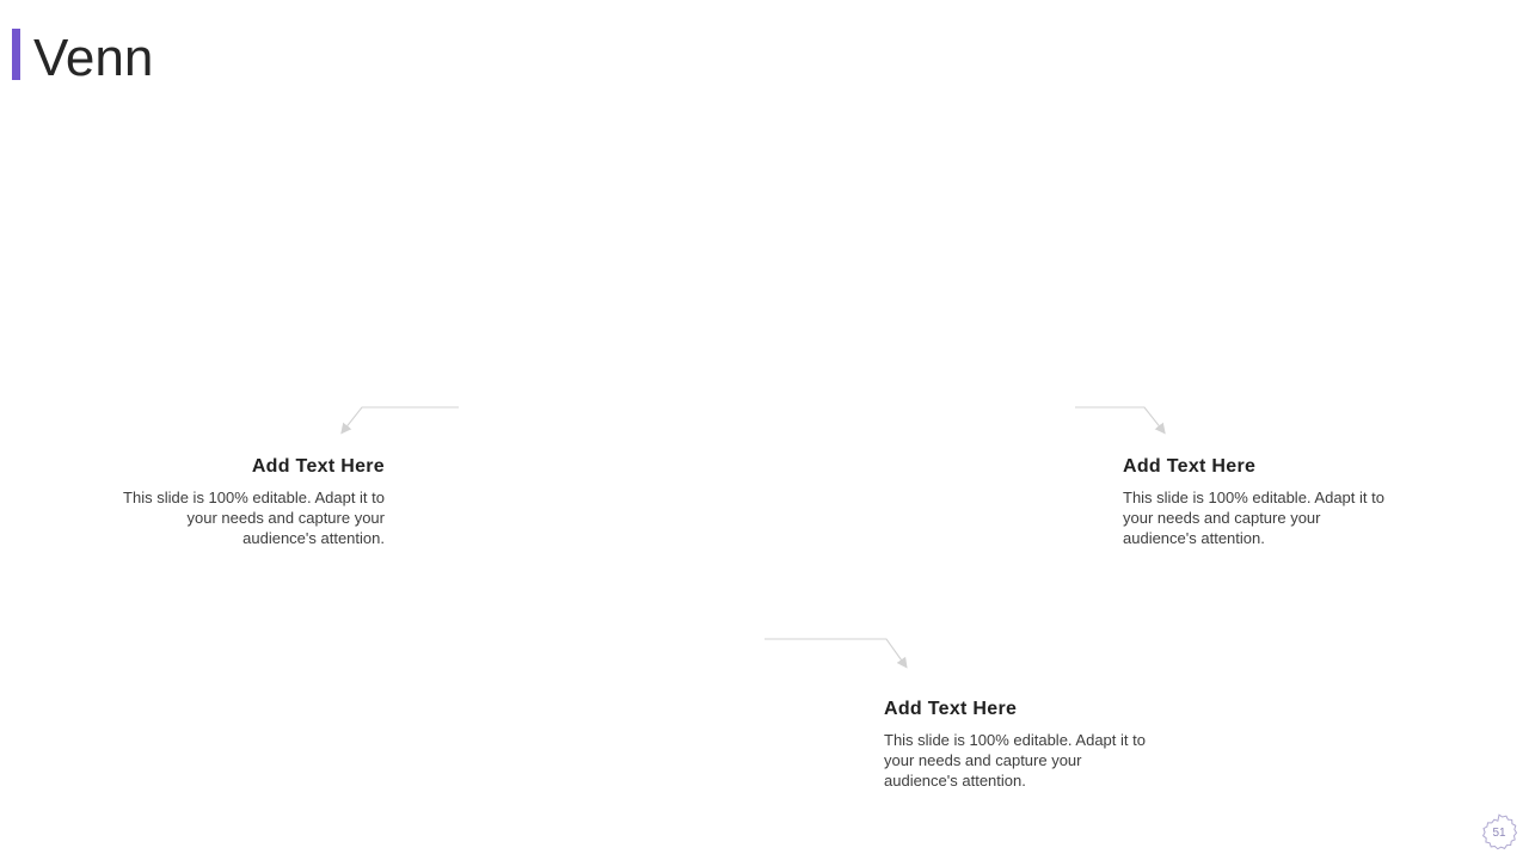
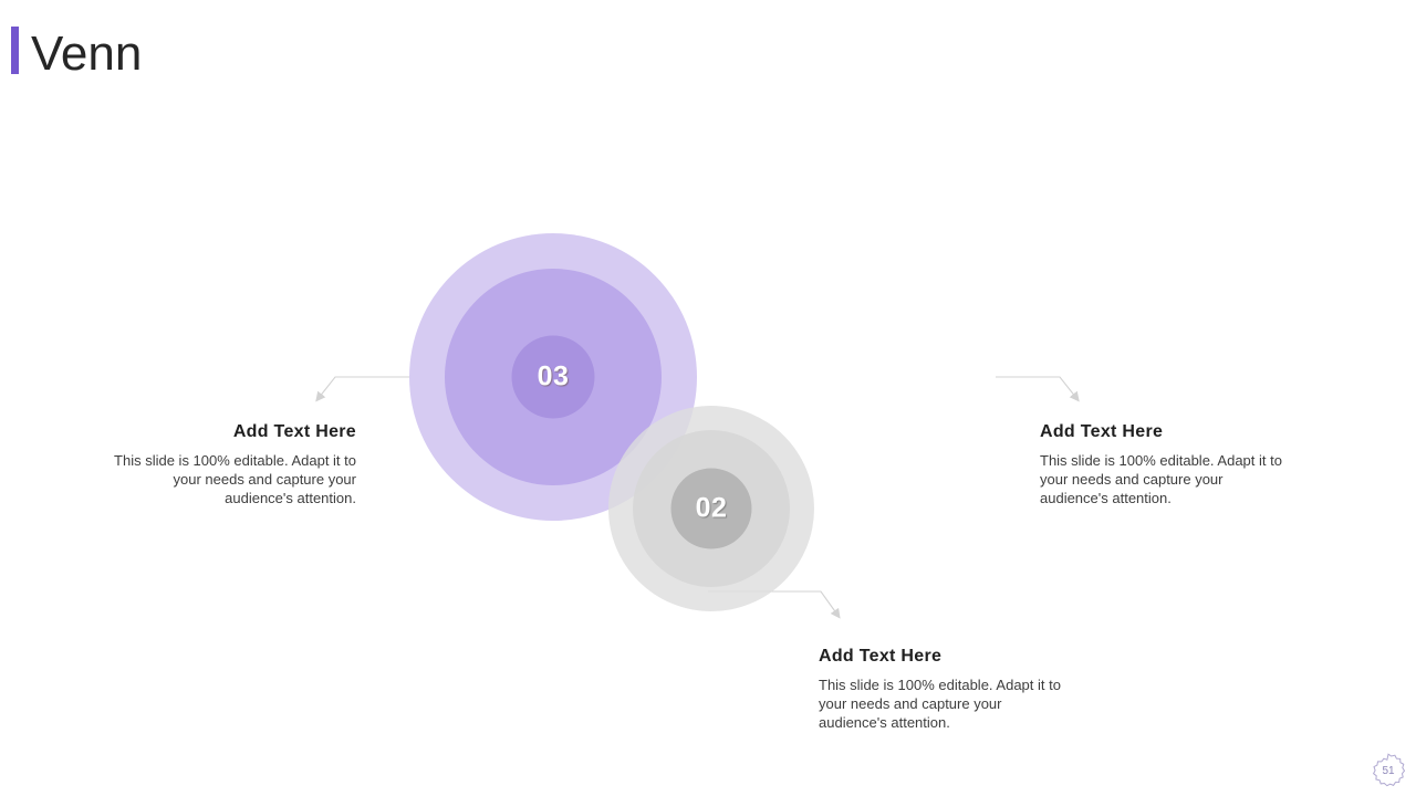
  Venn
+ 03
+ 02
  Add Text Here
  This slide is 100% editable. Adapt it to your needs and capture your audience's attention.
  Add Text Here
  This slide is 100% editable. Adapt it to your needs and capture your audience's attention.
  Add Text Here
  This slide is 100% editable. Adapt it to your needs and capture your audience's attention.
  51
